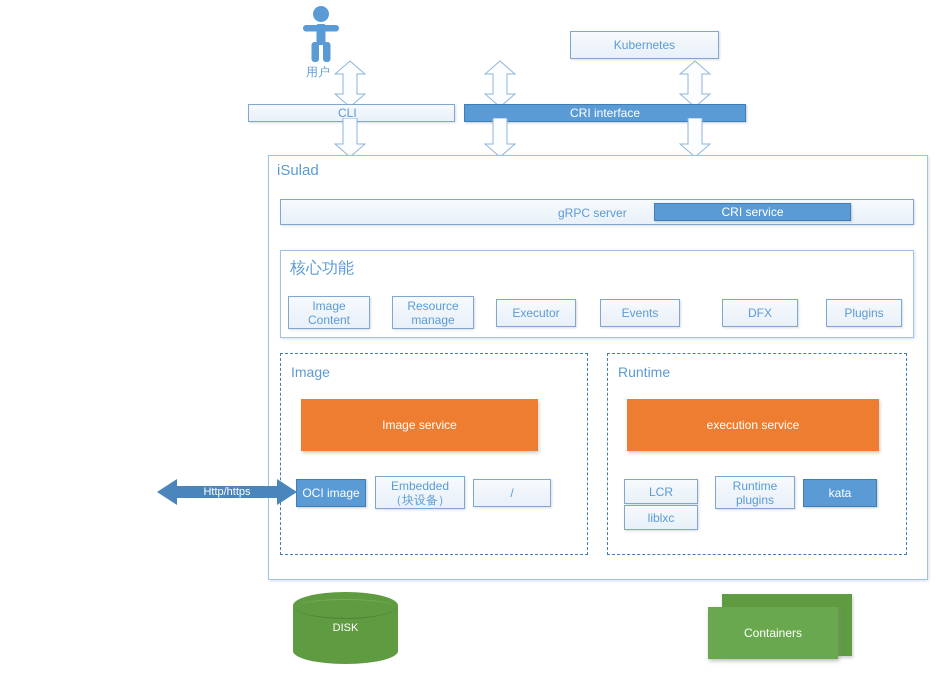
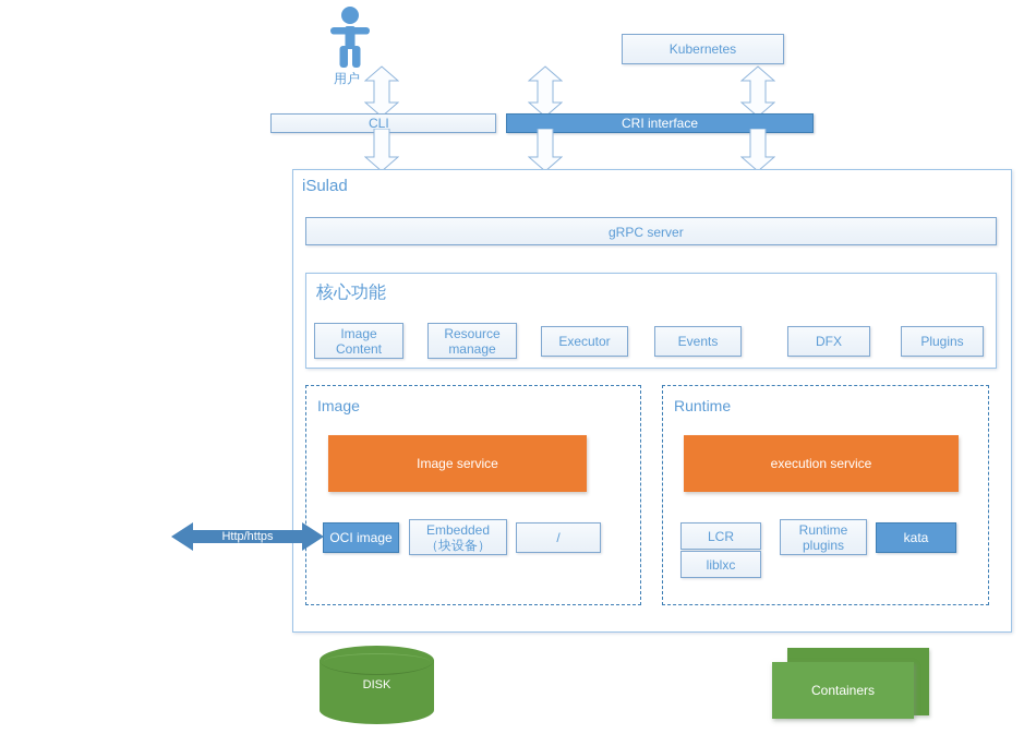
  用户
  Kubernetes
  CLI
  CRI interface
  iSulad
  gRPC server
- CRI service
  核心功能
  Image
  Content
  Resource
  manage
  Executor
  Events
  DFX
  Plugins
  Image
  Image service
  OCI image
  Embedded
  （块设备）
  /
  Runtime
  execution service
  LCR
  liblxc
  Runtime
  plugins
  kata
  Http/https
  DISK
  Containers
